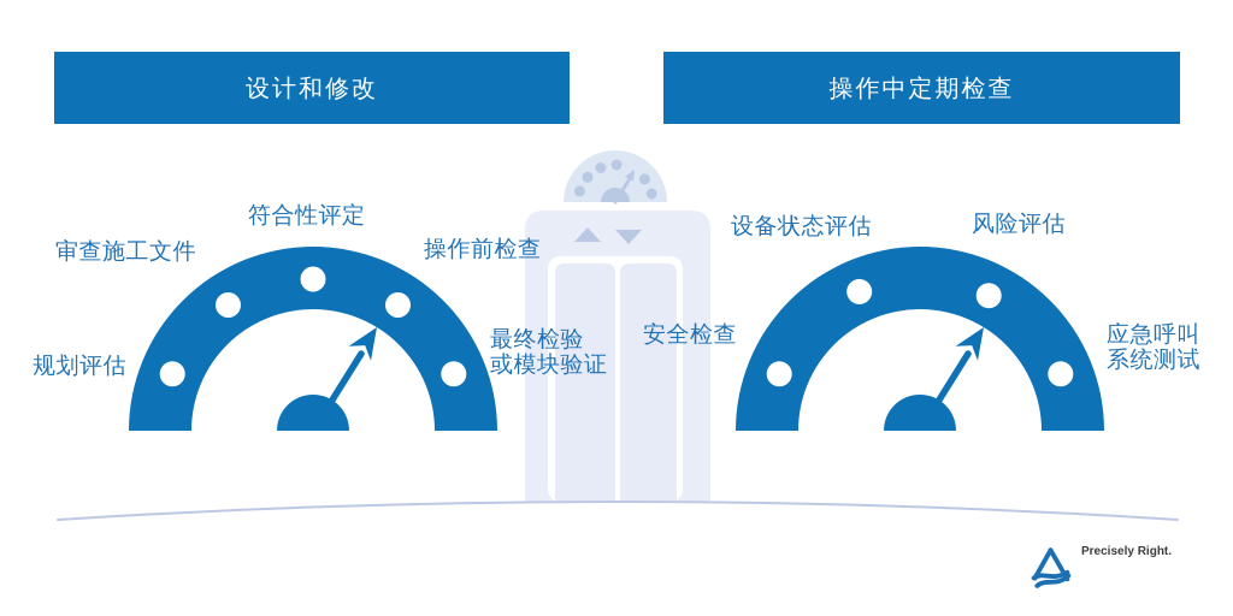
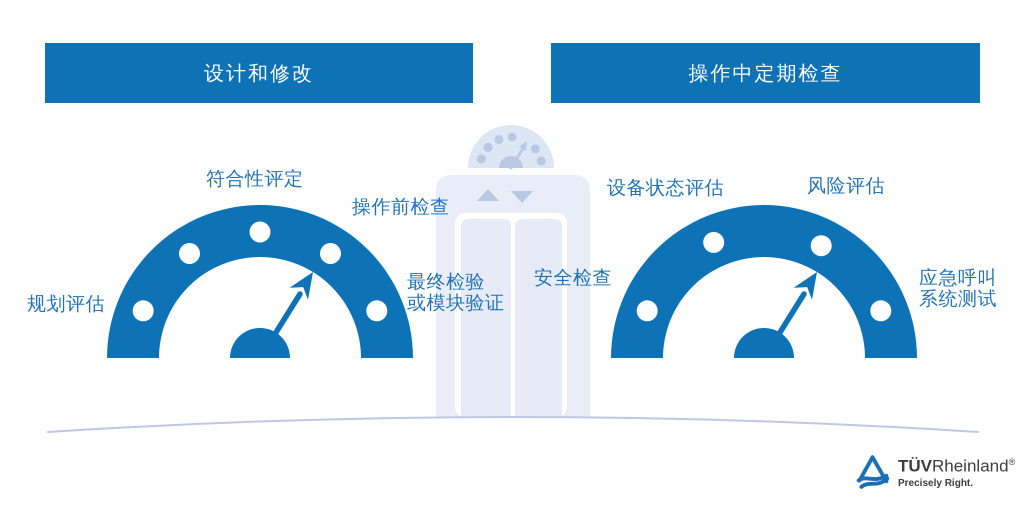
  设计和修改
  操作中定期检查
  规划评估
- 审查施工文件
  符合性评定
  操作前检查
  最终检验
  或模块验证
  安全检查
  设备状态评估
  风险评估
  应急呼叫
  系统测试
+ TÜVRheinland®
  Precisely Right.
